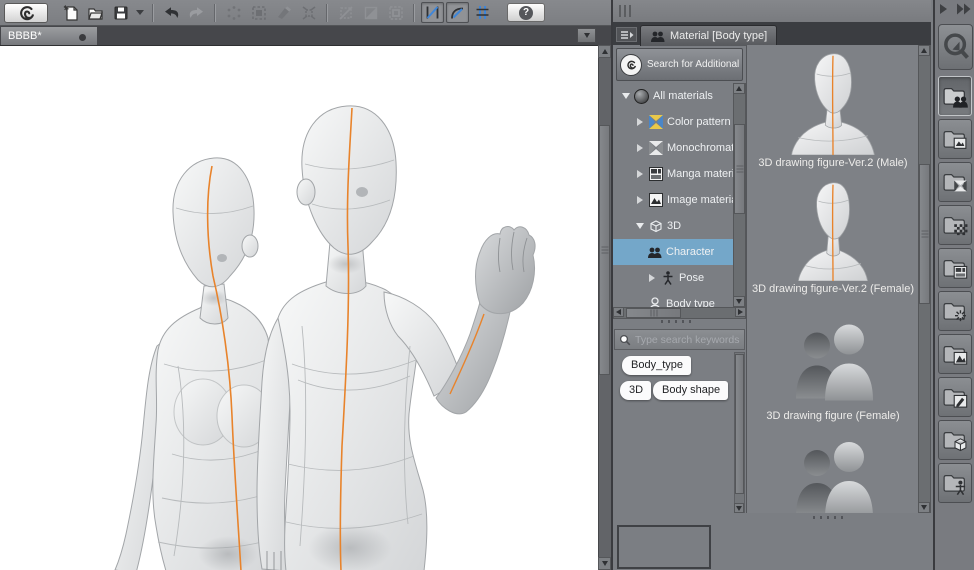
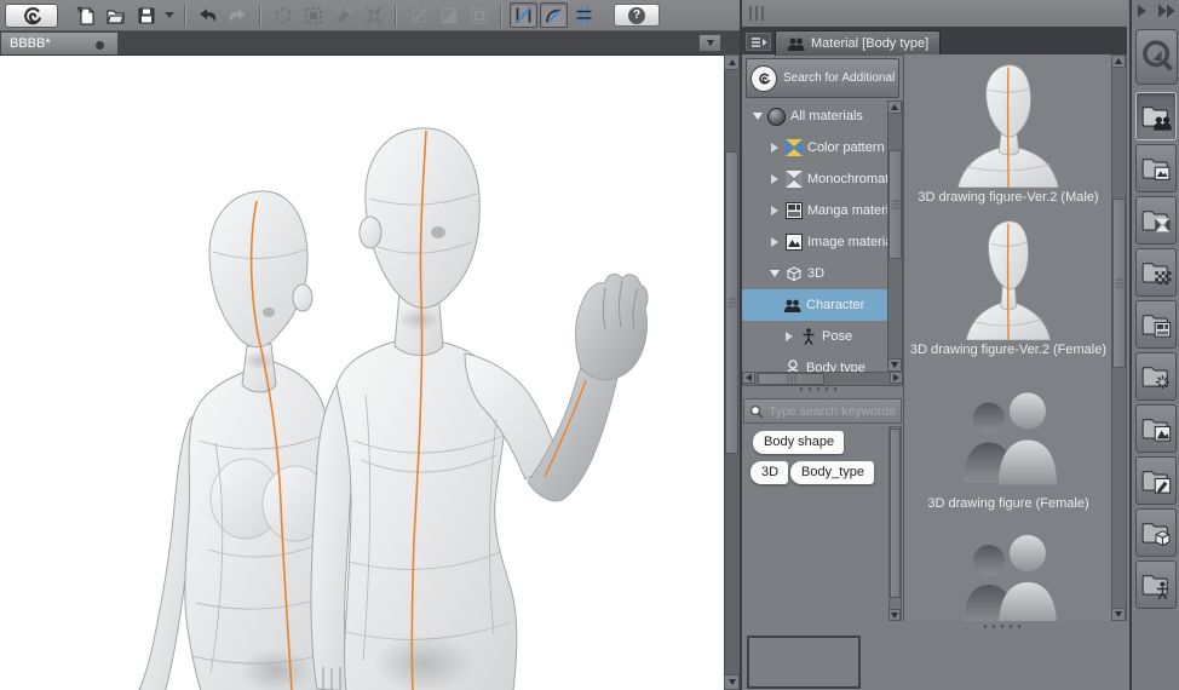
  ?
  BBBB*
  Material [Body type]
  Search for Additional
  All materials
  Color pattern
  Monochroma
  Manga mater
  Image materi
  3D
  Character
  Pose
  Body type
  Type search keywords
- Body_type
+ Body shape
  3D
- Body shape
+ Body_type
  3D drawing figure-Ver.2 (Male)
  3D drawing figure-Ver.2 (Female)
  3D drawing figure (Female)
